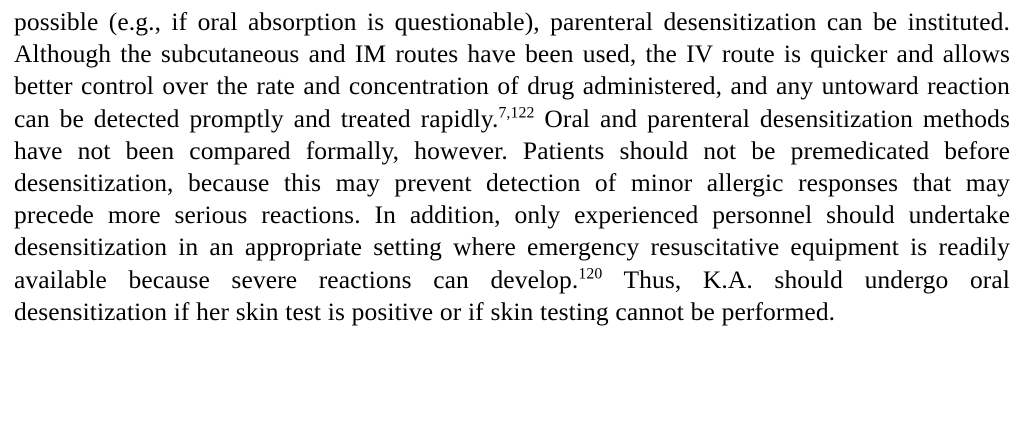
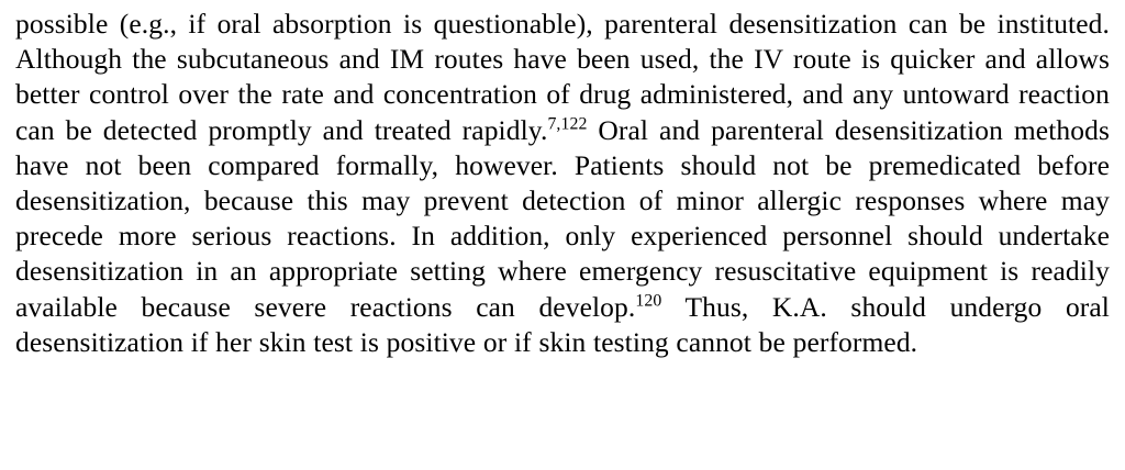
- possible (e.g., if oral absorption is questionable), parenteral desensitization can be instituted. Although the subcutaneous and IM routes have been used, the IV route is quicker and allows better control over the rate and concentration of drug administered, and any untoward reaction can be detected promptly and treated rapidly.7,122 Oral and parenteral desensitization methods have not been compared formally, however. Patients should not be premedicated before desensitization, because this may prevent detection of minor allergic responses that may precede more serious reactions. In addition, only experienced personnel should undertake desensitization in an appropriate setting where emergency resuscitative equipment is readily available because severe reactions can develop.120 Thus, K.A. should undergo oral desensitization if her skin test is positive or if skin testing cannot be performed.
+ possible (e.g., if oral absorption is questionable), parenteral desensitization can be instituted. Although the subcutaneous and IM routes have been used, the IV route is quicker and allows better control over the rate and concentration of drug administered, and any untoward reaction can be detected promptly and treated rapidly.7,122 Oral and parenteral desensitization methods have not been compared formally, however. Patients should not be premedicated before desensitization, because this may prevent detection of minor allergic responses where may precede more serious reactions. In addition, only experienced personnel should undertake desensitization in an appropriate setting where emergency resuscitative equipment is readily available because severe reactions can develop.120 Thus, K.A. should undergo oral desensitization if her skin test is positive or if skin testing cannot be performed.
